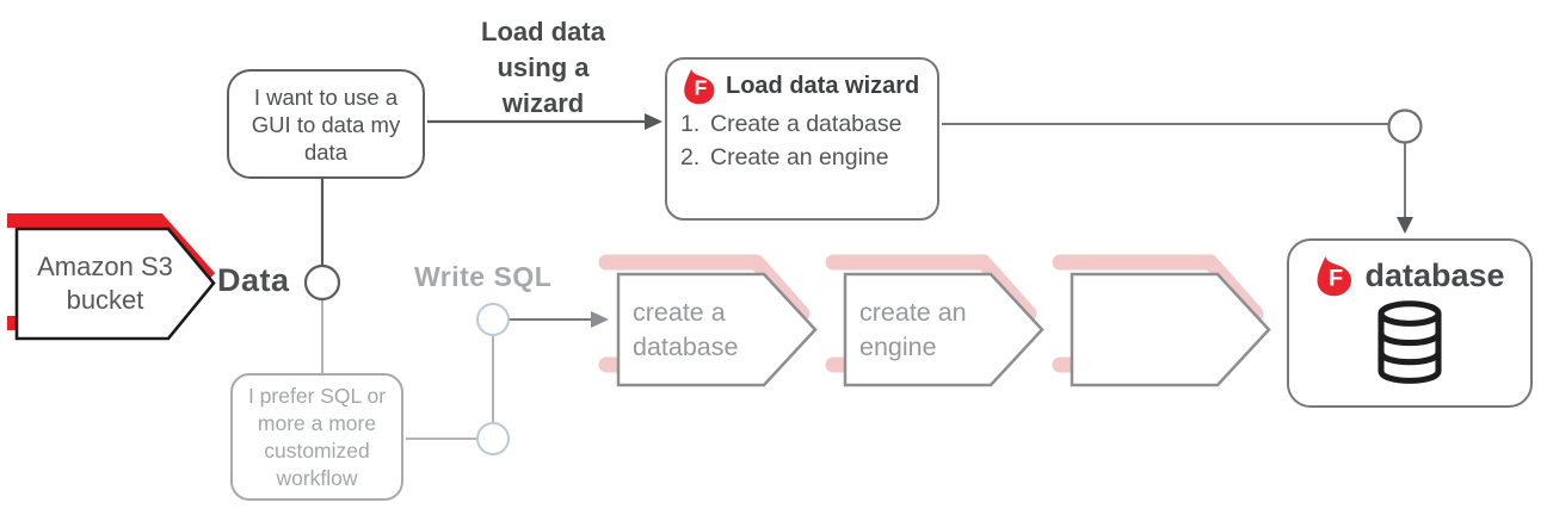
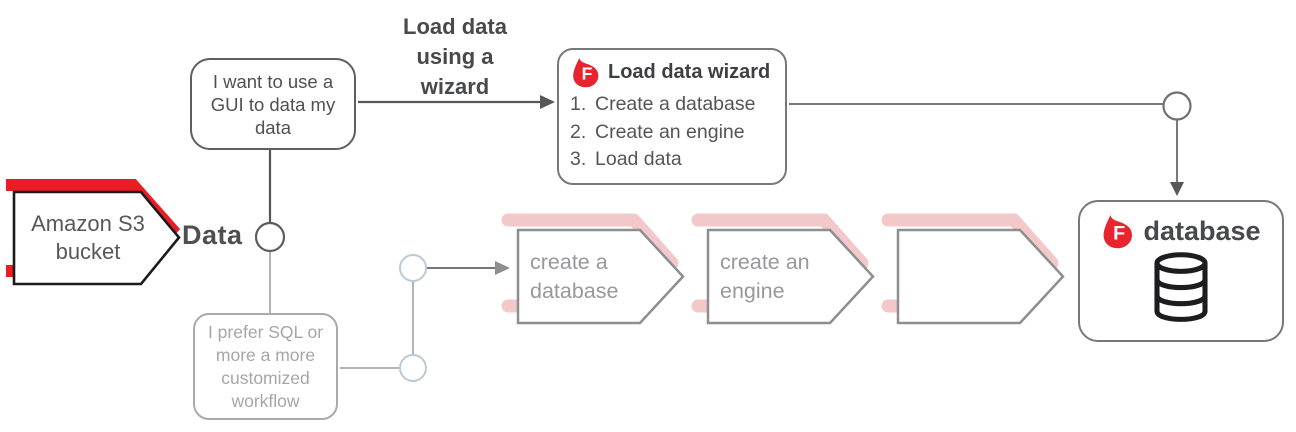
  Amazon S3 bucket
  Data
  I want to use a GUI to data my data
  Load data using a wizard
  F
  Load data wizard
  1.
  Create a database
  2.
  Create an engine
+ 3.
+ Load data
  I prefer SQL or more a more customized workflow
- Write SQL
  create a database
  create an engine
  F
  database
